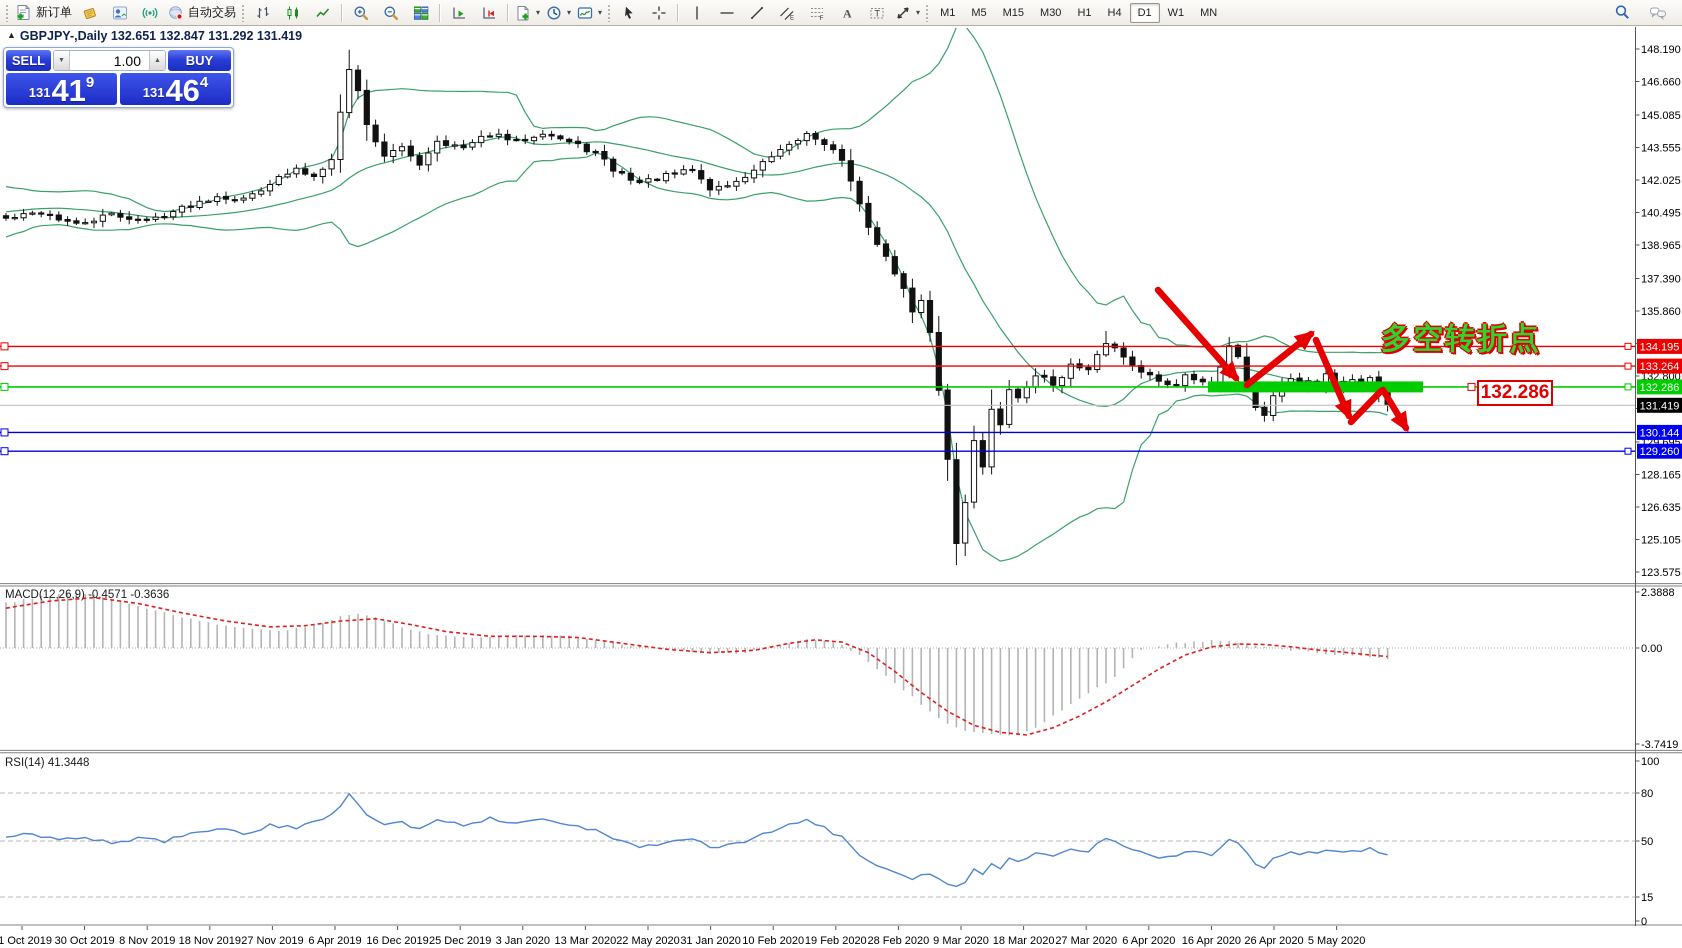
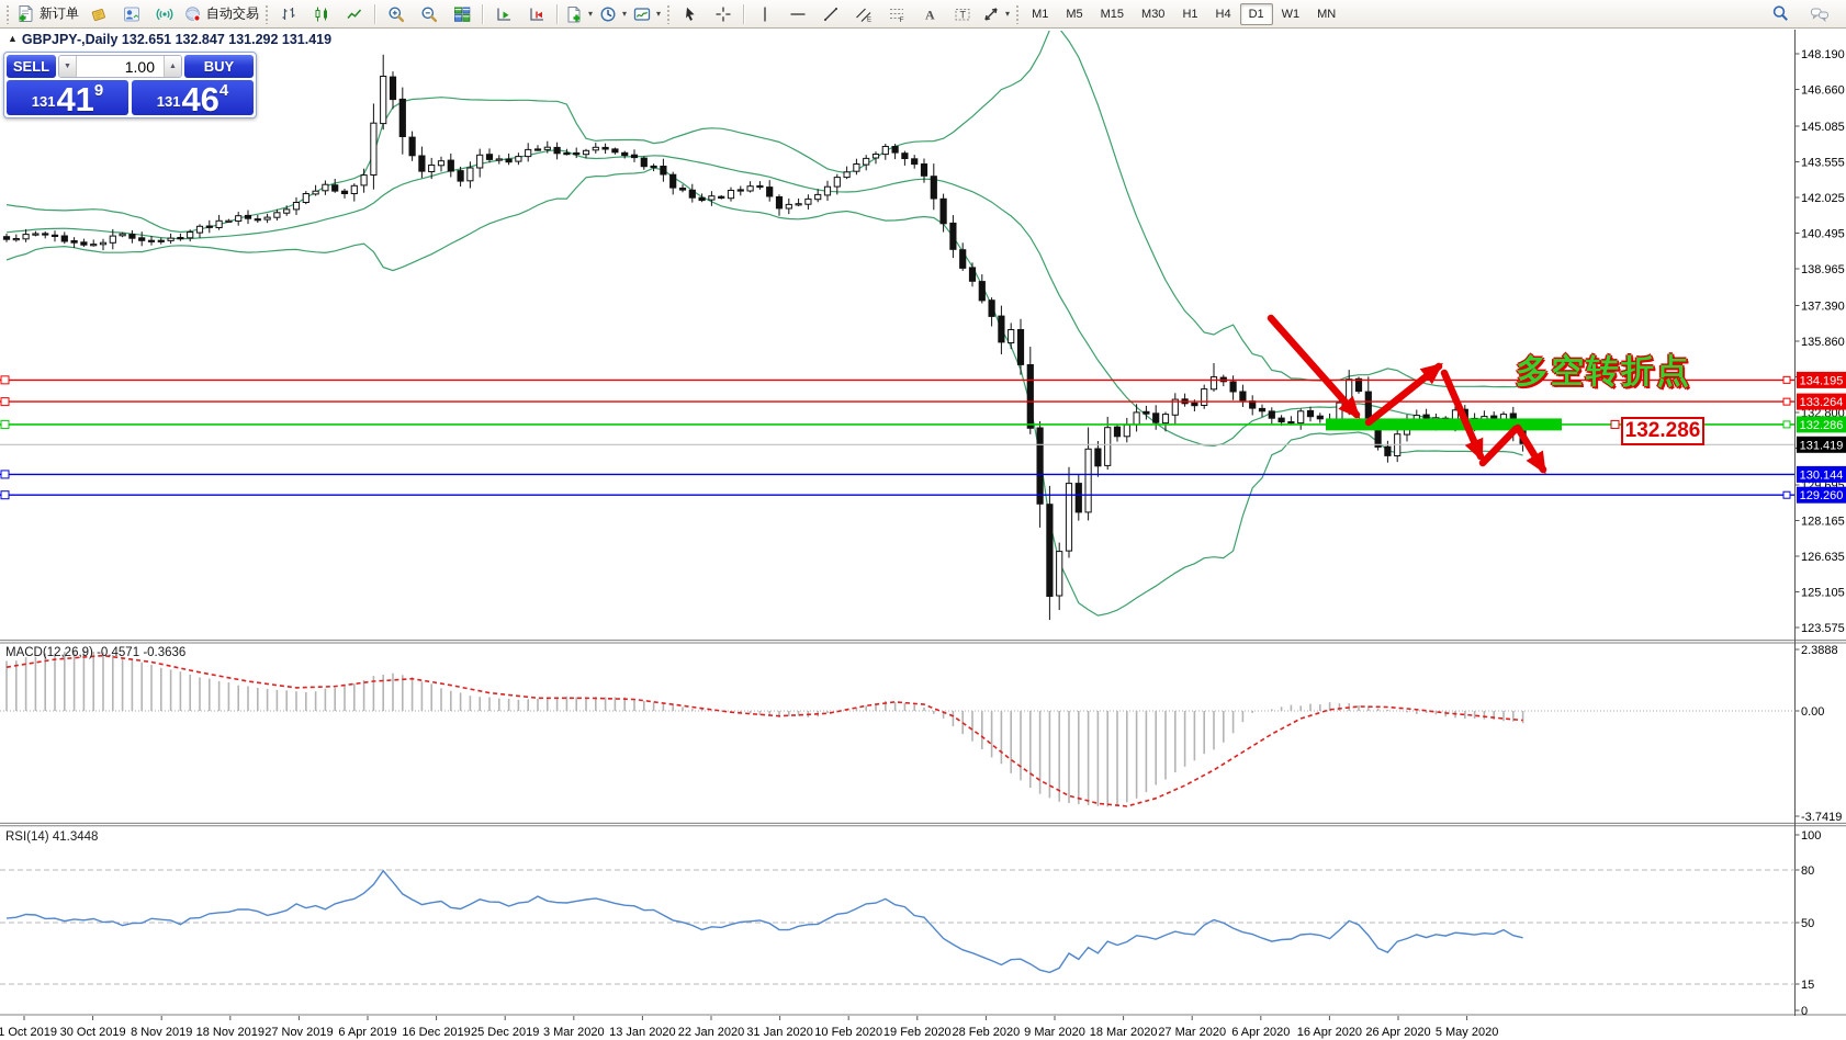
  148.190
  146.660
  145.085
  143.555
  142.025
  140.495
  138.965
  137.390
  135.860
  132.800
  129.695
  128.165
  126.635
  125.105
  123.575
  2.3888
  0.00
  -3.7419
  100
  80
  50
  15
  0
  1 Oct 2019
  30 Oct 2019
  8 Nov 2019
  18 Nov 2019
  27 Nov 2019
  6 Apr 2019
  16 Dec 2019
  25 Dec 2019
- 3 Jan 2020
+ 3 Mar 2020
- 13 Mar 2020
+ 13 Jan 2020
- 22 May 2020
+ 22 Jan 2020
  31 Jan 2020
  10 Feb 2020
  19 Feb 2020
  28 Feb 2020
  9 Mar 2020
  18 Mar 2020
  27 Mar 2020
  6 Apr 2020
  16 Apr 2020
  26 Apr 2020
  5 May 2020
  134.195
  133.264
  132.286
  131.419
  130.144
  129.260
  新订单
  自动交易
  ▾
  ▾
  ▾
  A
  T
  ▾
  M1
  M5
  M15
  M30
  H1
  H4
  D1
  W1
  MN
  ▲ GBPJPY-,Daily 132.651 132.847 131.292 131.419
  SELL
  1.00
  BUY
  131
  41
  9
  131
  46
  4
  MACD(12,26,9) -0.4571 -0.3636
  RSI(14) 41.3448
  多空转折点
  132.286
